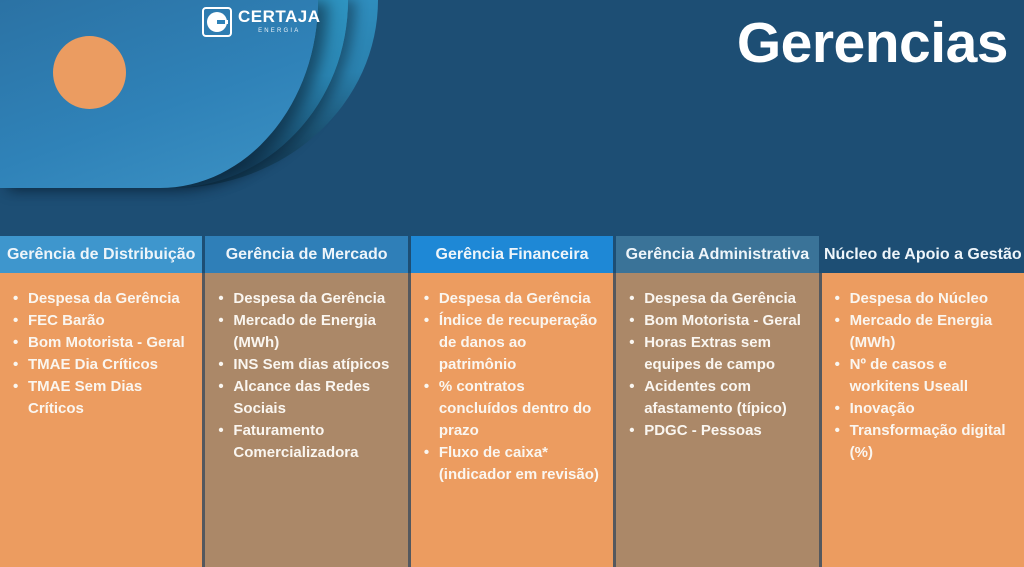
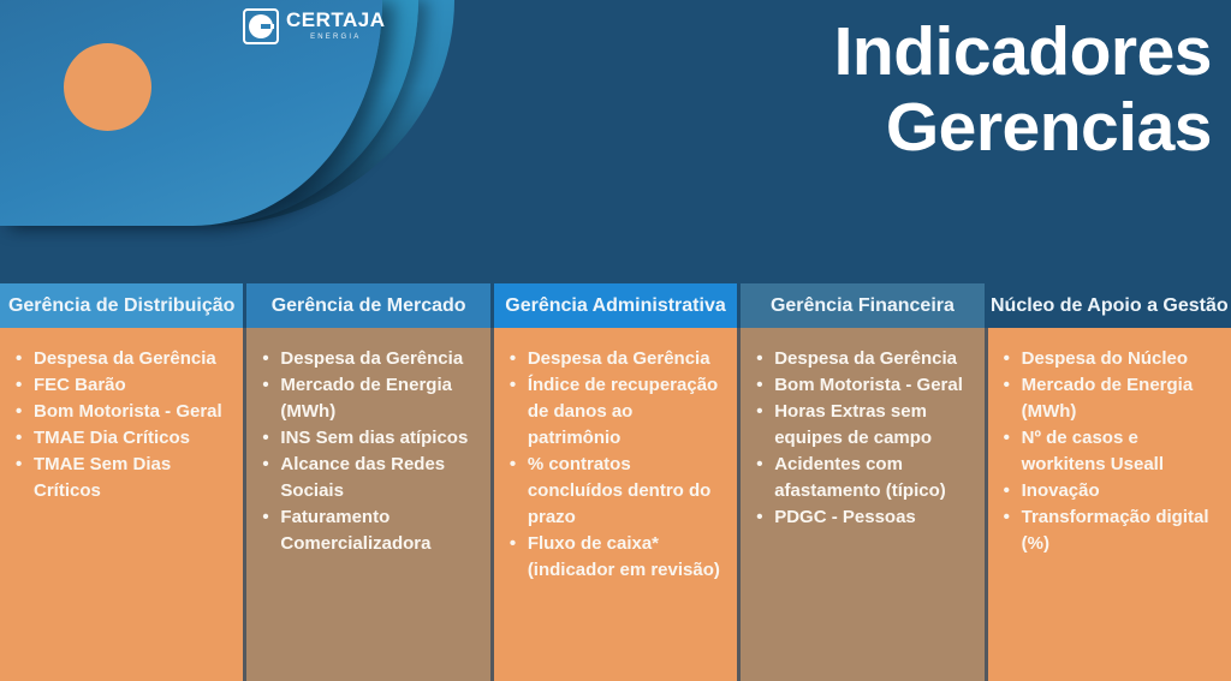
  CERTAJA
+ Indicadores
  Gerencias
  Gerência de Distribuição
  Despesa da Gerência
  FEC Barão
  Bom Motorista - Geral
  TMAE Dia Críticos
  TMAE Sem Dias Críticos
  Gerência de Mercado
  Despesa da Gerência
  Mercado de Energia (MWh)
  INS Sem dias atípicos
  Alcance das Redes Sociais
  Faturamento Comercializadora
- Gerência Financeira
+ Gerência Administrativa
  Despesa da Gerência
  Índice de recuperação de danos ao patrimônio
  % contratos concluídos dentro do prazo
  Fluxo de caixa* (indicador em revisão)
- Gerência Administrativa
+ Gerência Financeira
  Despesa da Gerência
  Bom Motorista - Geral
  Horas Extras sem equipes de campo
  Acidentes com afastamento (típico)
  PDGC - Pessoas
  Núcleo de Apoio a Gestão
  Despesa do Núcleo
  Mercado de Energia (MWh)
  Nº de casos e workitens Useall
  Inovação
  Transformação digital (%)
